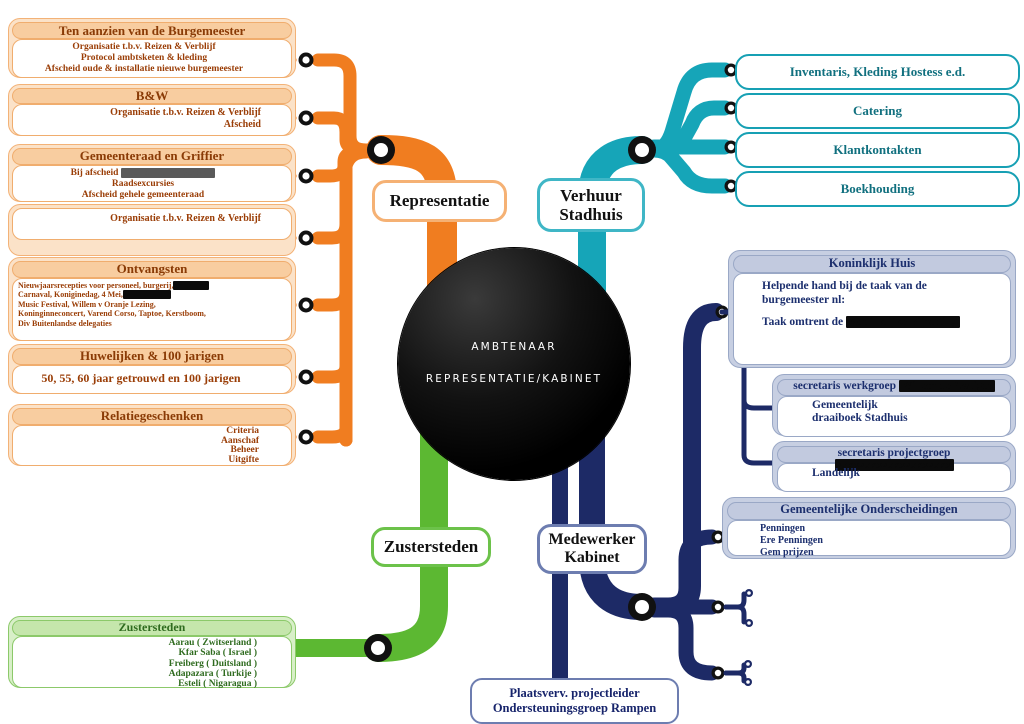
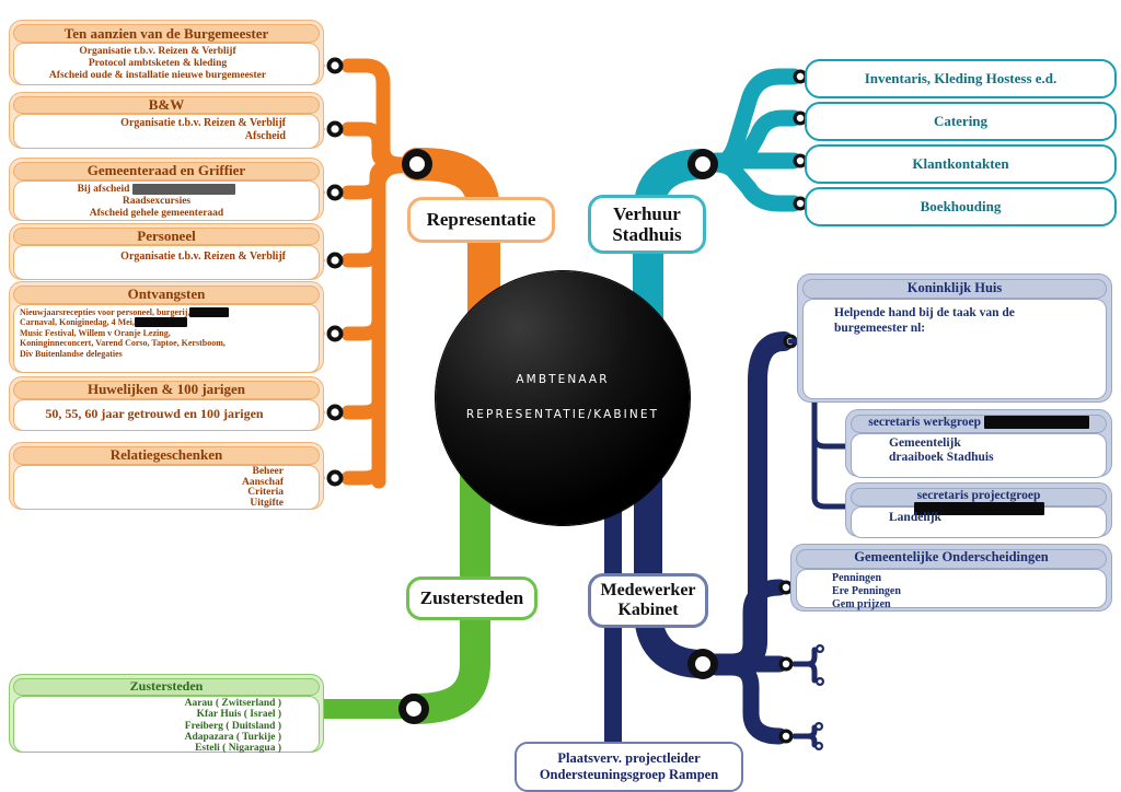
  AMBTENAAR
  REPRESENTATIE/KABINET
  Representatie
  Verhuur
  Stadhuis
  Zustersteden
  Medewerker
  Kabinet
  Ten aanzien van de Burgemeester
  Organisatie t.b.v. Reizen & Verblijf
  Protocol ambtsketen & kleding
  Afscheid oude & installatie nieuwe burgemeester
  B&W
  Organisatie t.b.v. Reizen & Verblijf
  Afscheid
  Gemeenteraad en Griffier
  Bij afscheid (Delftsblauwe borden)
  Raadsexcursies
  Afscheid gehele gemeenteraad
+ Personeel
  Organisatie t.b.v. Reizen & Verblijf
  Ontvangsten
  Nieuwjaarsrecepties voor personeel, burgerij
  Carnaval, Koniginedag, 4 Mei,
  Music Festival, Willem v Oranje Lezing,
  Koninginneconcert, Varend Corso, Taptoe, Kerstboom,
  Div Buitenlandse delegaties
  Huwelijken & 100 jarigen
  50, 55, 60 jaar getrouwd en 100 jarigen
  Relatiegeschenken
- Criteria
+ Beheer
  Aanschaf
- Beheer
+ Criteria
  Uitgifte
  Zustersteden
  Aarau ( Zwitserland )
- Kfar Saba ( Israel )
+ Kfar Huis ( Israel )
  Freiberg ( Duitsland )
  Adapazara ( Turkije )
  Esteli ( Nigaragua )
  Inventaris, Kleding Hostess e.d.
  Catering
  Klantkontakten
  Boekhouding
  Koninklijk Huis
  Helpende hand bij de taak van de
  burgemeester nl:
- Taak omtrent de Koninklijke Bijzetting
  secretaris werkgroep Willem de Zwijger
  Gemeentelijk
  draaiboek Stadhuis
  secretaris projectgroep xxxxxxxxxxxxxxxxxxxx
  Landelijk
  Gemeentelijke Onderscheidingen
  Penningen
  Ere Penningen
  Gem prijzen
  Plaatsverv. projectleider
  Ondersteuningsgroep Rampen
